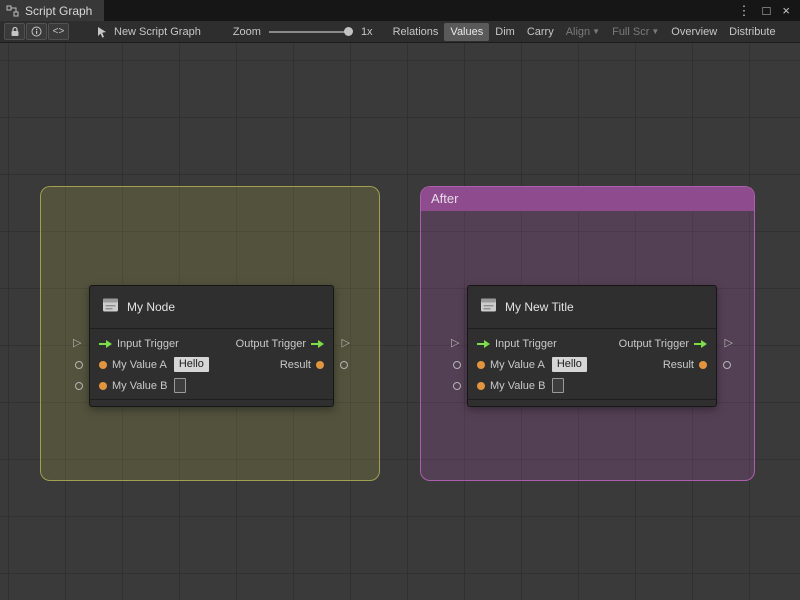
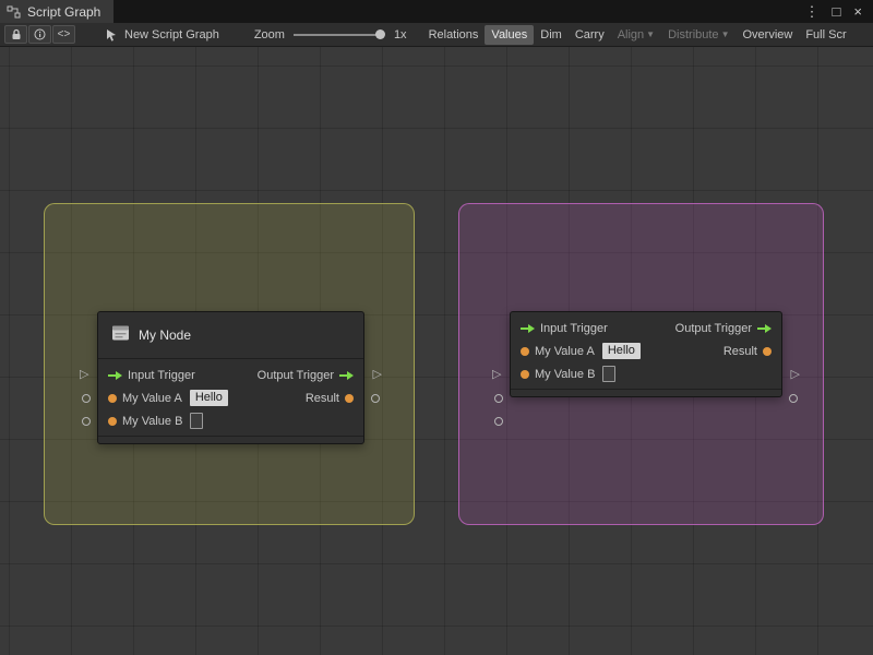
  Script Graph
  ⋮
  □
  ×
  <>
  New Script Graph
  Zoom
  1x
  Relations
  Values
  Dim
  Carry
  Align ▼
- Full Scr ▼
+ Distribute ▼
  Overview
- Distribute
+ Full Scr
  My Node
  Input Trigger
  Output Trigger
  My Value A
  Hello
  Result
  My Value B
  ▷
  ▷
- After
- My New Title
  Input Trigger
  Output Trigger
  My Value A
  Hello
  Result
  My Value B
  ▷
  ▷
